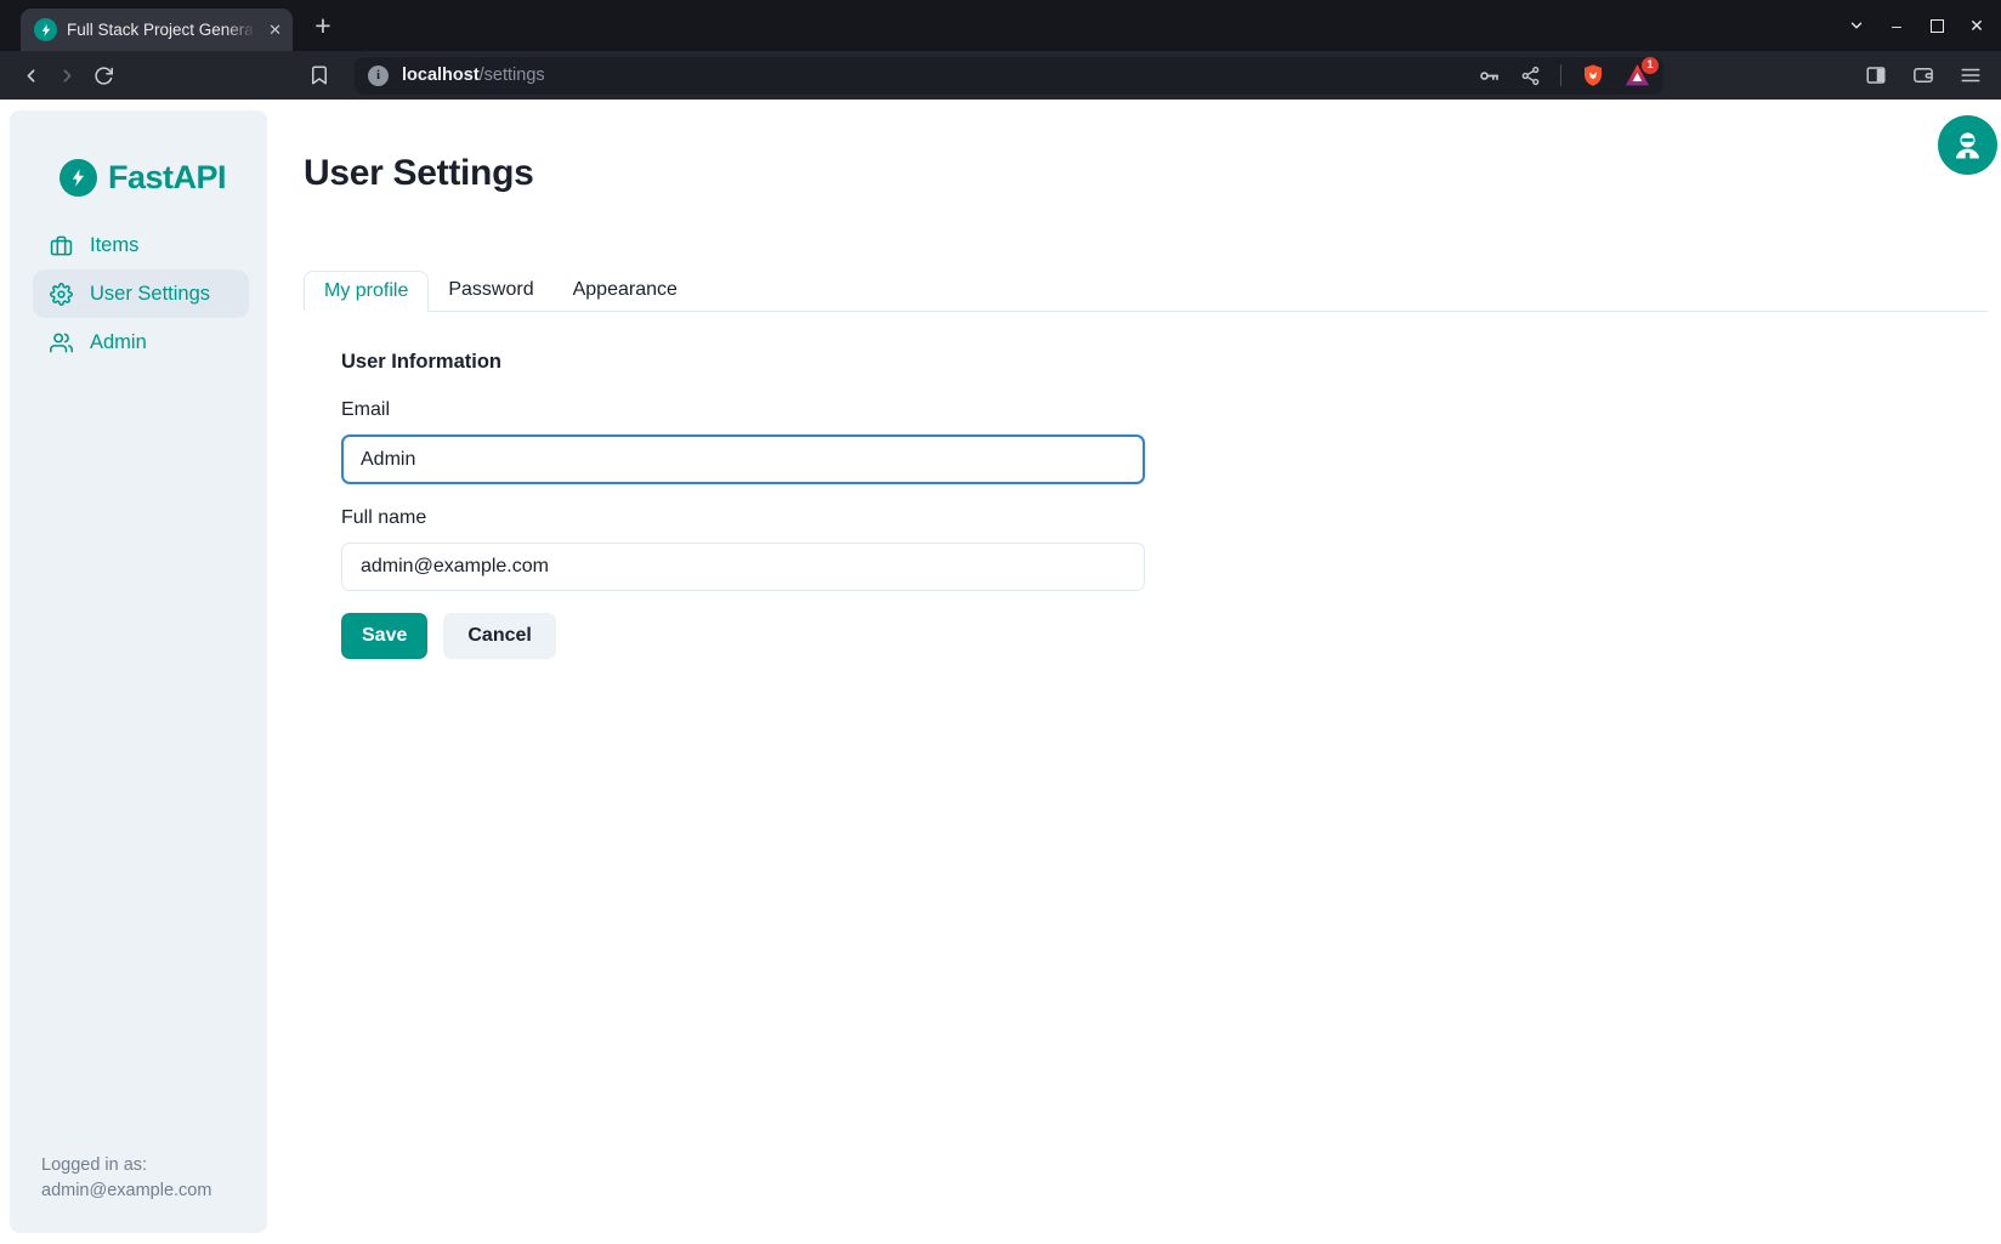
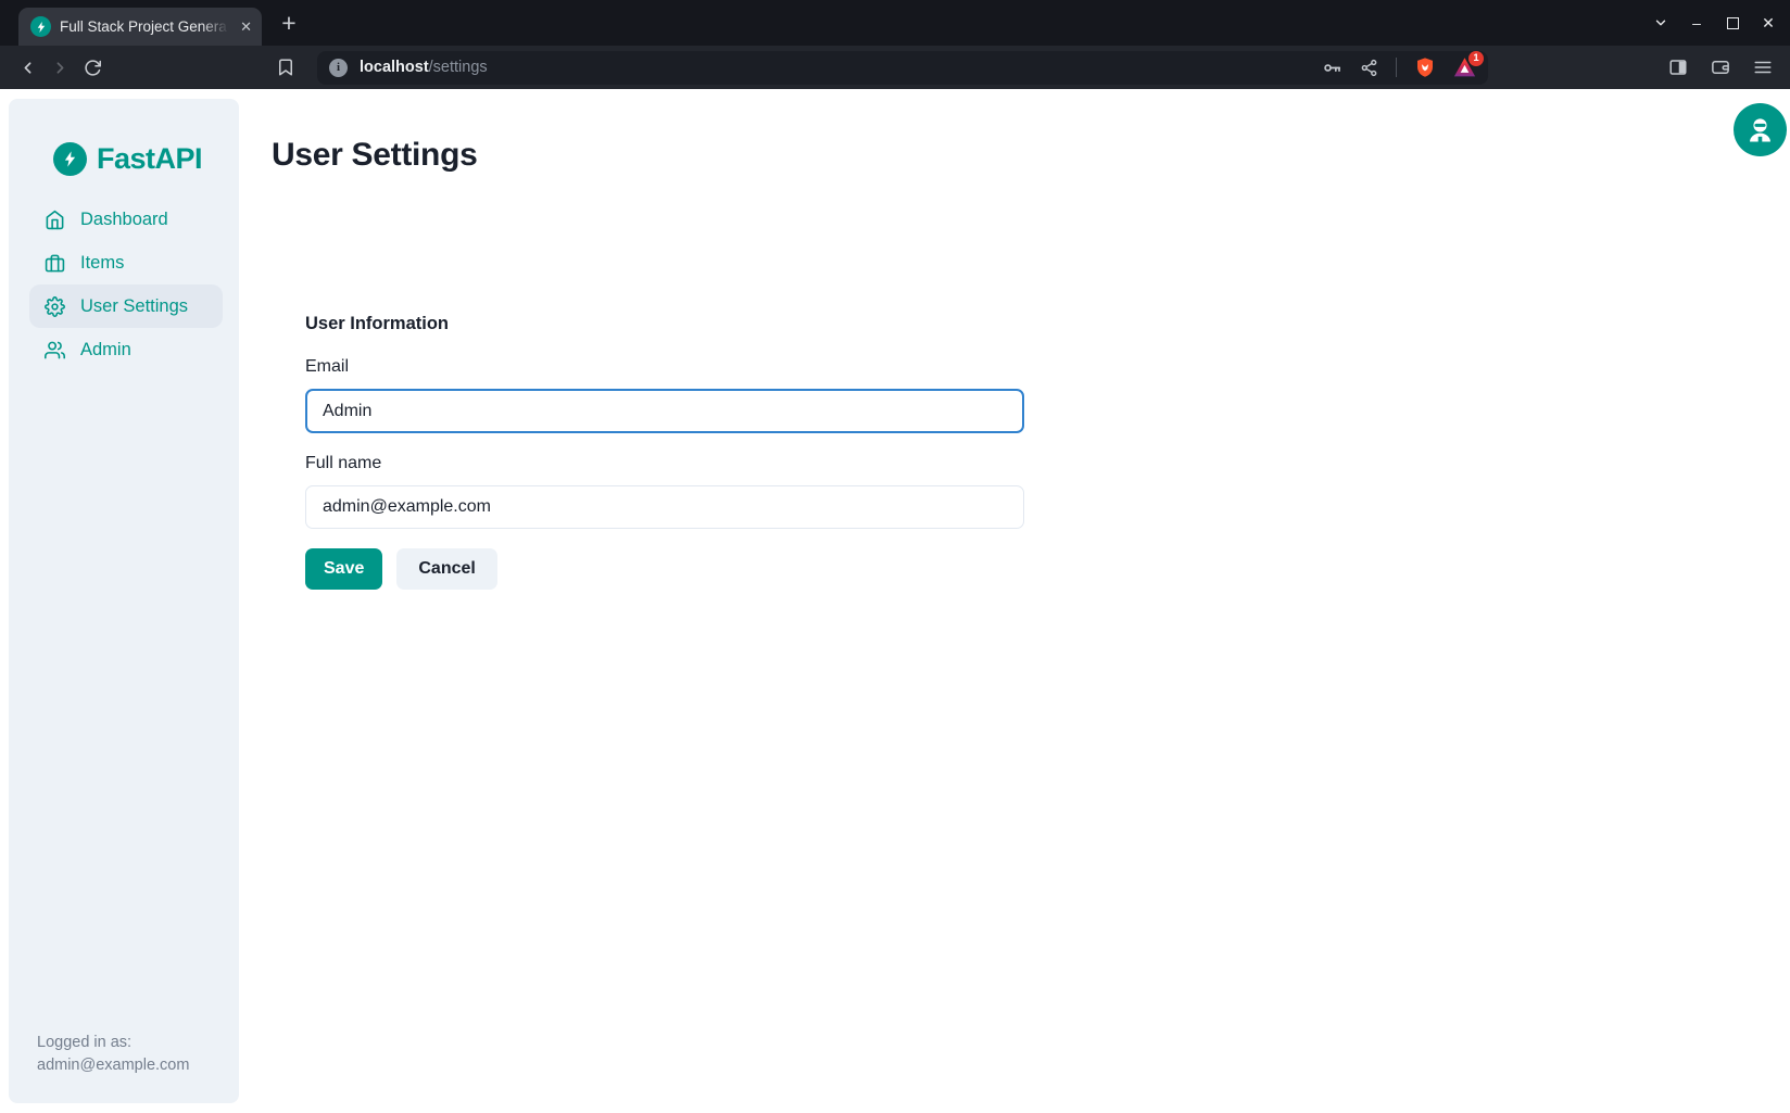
  Full Stack Project Ge
  ✕
  +
  –
  ✕
  i
  localhost
  /settings
  1
  FastAPI
+ Dashboard
  Items
  User Settings
  Admin
  Logged in as:
  admin@example.com
  User Settings
- My profile
- Password
- Appearance
  User Information
  Email
  Admin
  Full name
  admin@example.com
  Save
  Cancel
